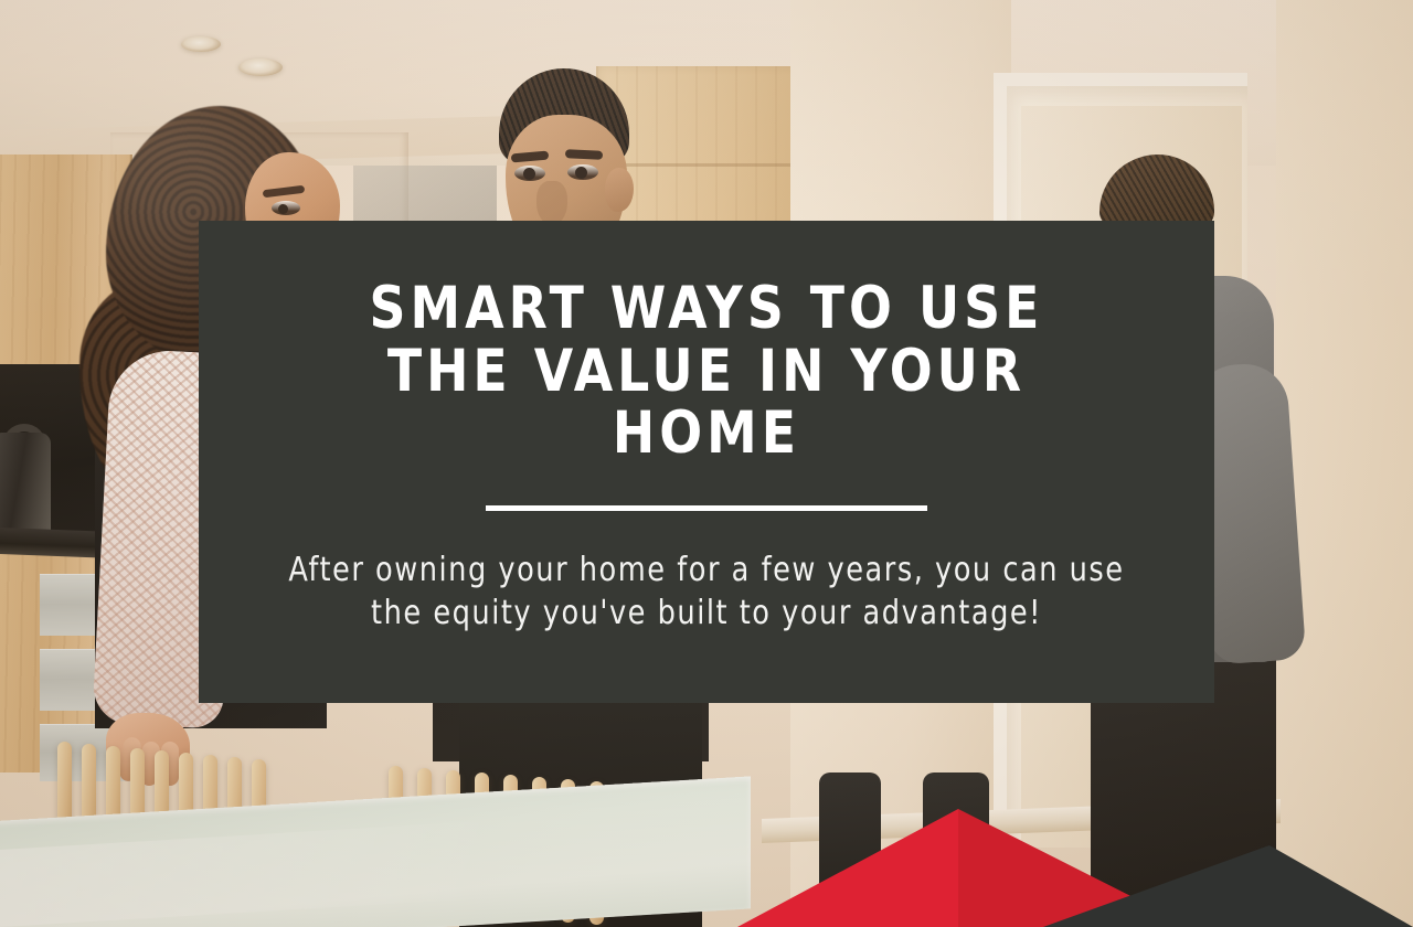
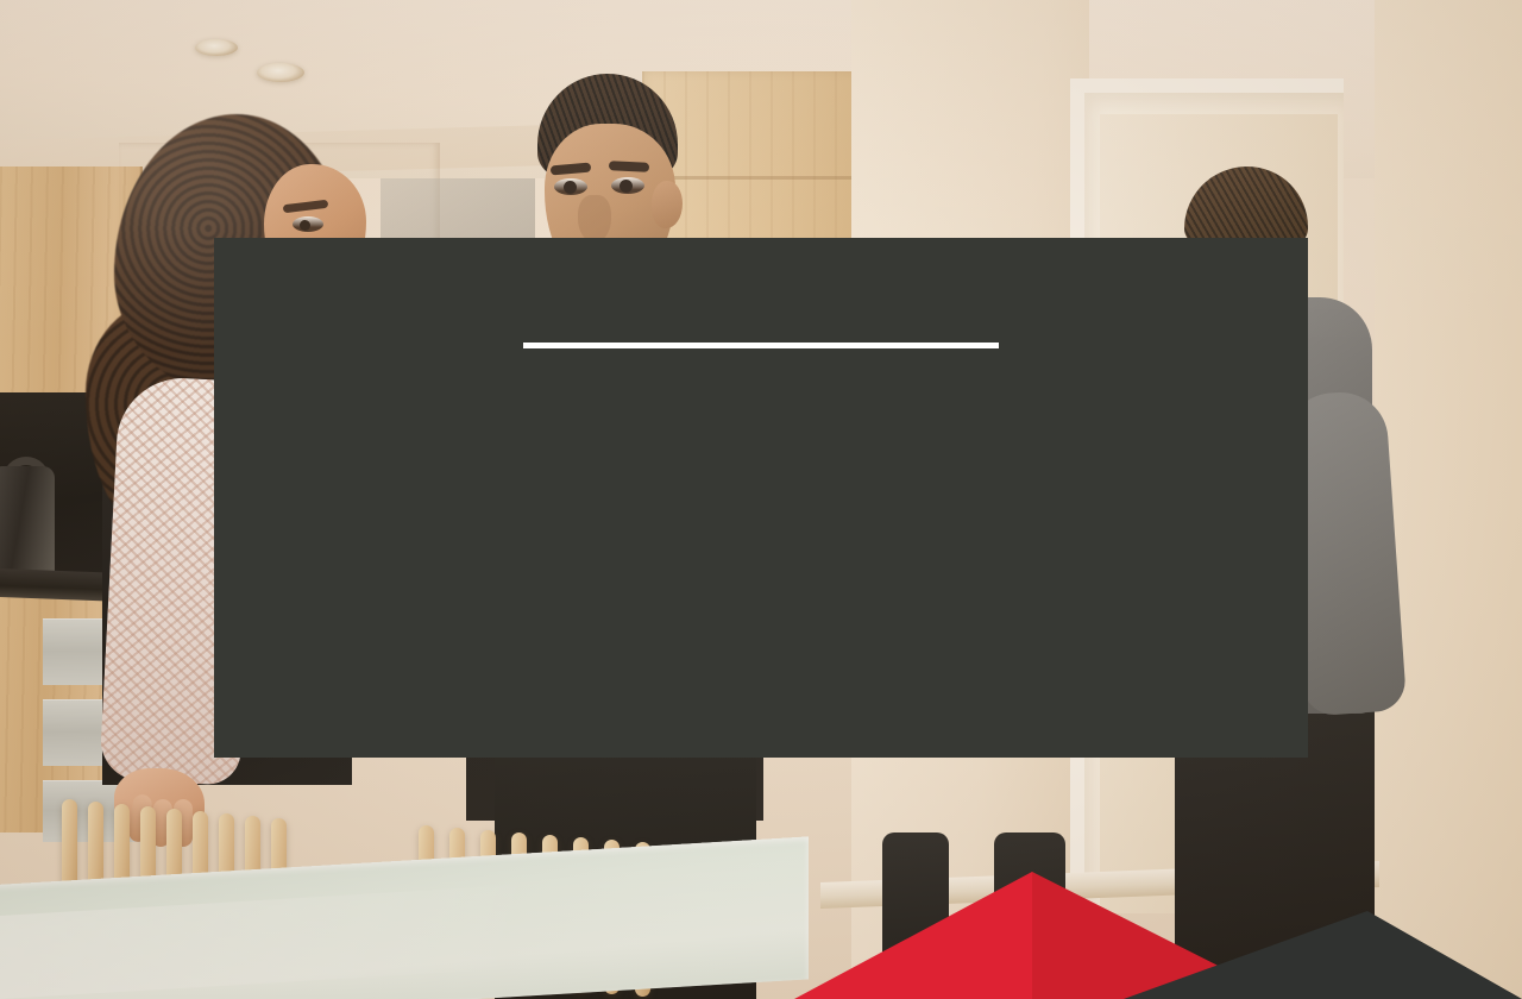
- SMART WAYS TO USE THE VALUE IN YOUR HOME
- After owning your home for a few years, you can use the equity you've built to your advantage!
